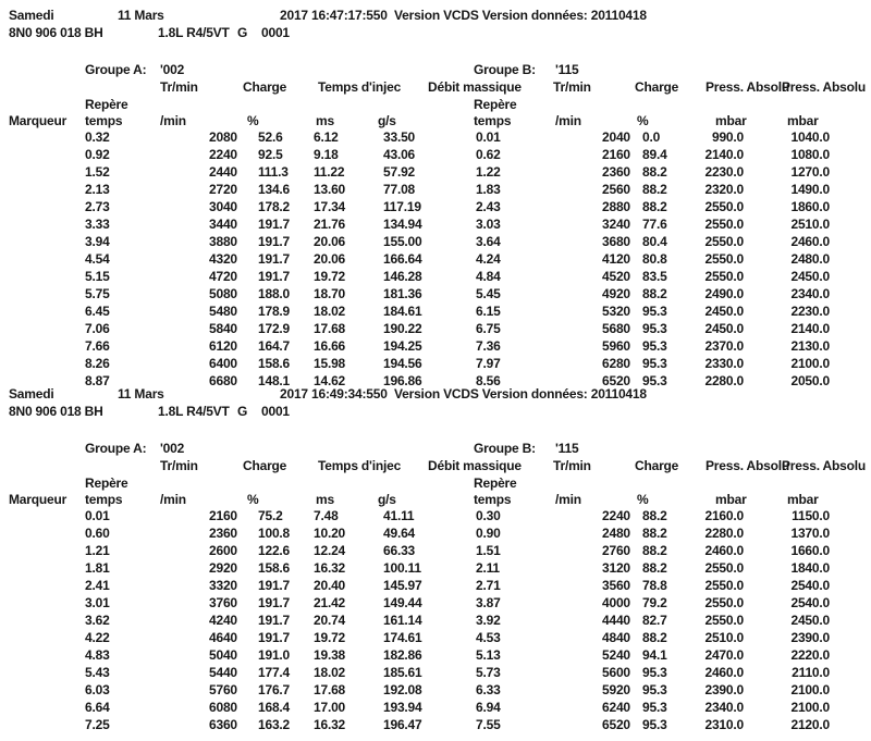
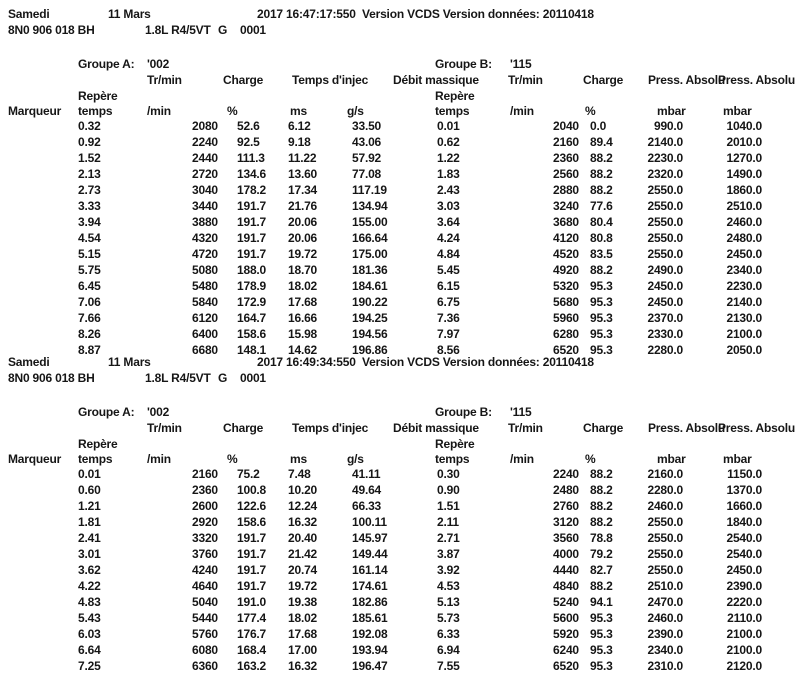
  Samedi
  11 Mars
  2017 16:47:17:550
  Version VCDS Version données: 20110418
  8N0 906 018 BH
  1.8L R4/5VT
  G
  0001
  Groupe A:
  '002
  Groupe B:
  '115
  Tr/min
  Charge
  Temps d'injec
  Débit massique
  Tr/min
  Charge
  Press. Absolu
  Press. Absolu
  Repère
  Repère
  Marqueur
  temps
  /min
  %
  ms
  g/s
  temps
  /min
  %
  mbar
  mbar
  0.32
  2080
  52.6
  6.12
  33.50
  0.01
  2040
  0.0
  990.0
  1040.0
  0.92
  2240
  92.5
  9.18
  43.06
  0.62
  2160
  89.4
  2140.0
- 1080.0
+ 2010.0
  1.52
  2440
  111.3
  11.22
  57.92
  1.22
  2360
  88.2
  2230.0
  1270.0
  2.13
  2720
  134.6
  13.60
  77.08
  1.83
  2560
  88.2
  2320.0
  1490.0
  2.73
  3040
  178.2
  17.34
  117.19
  2.43
  2880
  88.2
  2550.0
  1860.0
  3.33
  3440
  191.7
  21.76
  134.94
  3.03
  3240
  77.6
  2550.0
  2510.0
  3.94
  3880
  191.7
  20.06
  155.00
  3.64
  3680
  80.4
  2550.0
  2460.0
  4.54
  4320
  191.7
  20.06
  166.64
  4.24
  4120
  80.8
  2550.0
  2480.0
  5.15
  4720
  191.7
  19.72
- 146.28
+ 175.00
  4.84
  4520
  83.5
  2550.0
  2450.0
  5.75
  5080
  188.0
  18.70
  181.36
  5.45
  4920
  88.2
  2490.0
  2340.0
  6.45
  5480
  178.9
  18.02
  184.61
  6.15
  5320
  95.3
  2450.0
  2230.0
  7.06
  5840
  172.9
  17.68
  190.22
  6.75
  5680
  95.3
  2450.0
  2140.0
  7.66
  6120
  164.7
  16.66
  194.25
  7.36
  5960
  95.3
  2370.0
  2130.0
  8.26
  6400
  158.6
  15.98
  194.56
  7.97
  6280
  95.3
  2330.0
  2100.0
  8.87
  6680
  148.1
  14.62
  196.86
  8.56
  6520
  95.3
  2280.0
  2050.0
  Samedi
  11 Mars
  2017 16:49:34:550
  Version VCDS Version données: 20110418
  8N0 906 018 BH
  1.8L R4/5VT
  G
  0001
  Groupe A:
  '002
  Groupe B:
  '115
  Tr/min
  Charge
  Temps d'injec
  Débit massique
  Tr/min
  Charge
  Press. Absolu
  Press. Absolu
  Repère
  Repère
  Marqueur
  temps
  /min
  %
  ms
  g/s
  temps
  /min
  %
  mbar
  mbar
  0.01
  2160
  75.2
  7.48
  41.11
  0.30
  2240
  88.2
  2160.0
  1150.0
  0.60
  2360
  100.8
  10.20
  49.64
  0.90
  2480
  88.2
  2280.0
  1370.0
  1.21
  2600
  122.6
  12.24
  66.33
  1.51
  2760
  88.2
  2460.0
  1660.0
  1.81
  2920
  158.6
  16.32
  100.11
  2.11
  3120
  88.2
  2550.0
  1840.0
  2.41
  3320
  191.7
  20.40
  145.97
  2.71
  3560
  78.8
  2550.0
  2540.0
  3.01
  3760
  191.7
  21.42
  149.44
  3.87
  4000
  79.2
  2550.0
  2540.0
  3.62
  4240
  191.7
  20.74
  161.14
  3.92
  4440
  82.7
  2550.0
  2450.0
  4.22
  4640
  191.7
  19.72
  174.61
  4.53
  4840
  88.2
  2510.0
  2390.0
  4.83
  5040
  191.0
  19.38
  182.86
  5.13
  5240
  94.1
  2470.0
  2220.0
  5.43
  5440
  177.4
  18.02
  185.61
  5.73
  5600
  95.3
  2460.0
  2110.0
  6.03
  5760
  176.7
  17.68
  192.08
  6.33
  5920
  95.3
  2390.0
  2100.0
  6.64
  6080
  168.4
  17.00
  193.94
  6.94
  6240
  95.3
  2340.0
  2100.0
  7.25
  6360
  163.2
  16.32
  196.47
  7.55
  6520
  95.3
  2310.0
  2120.0
